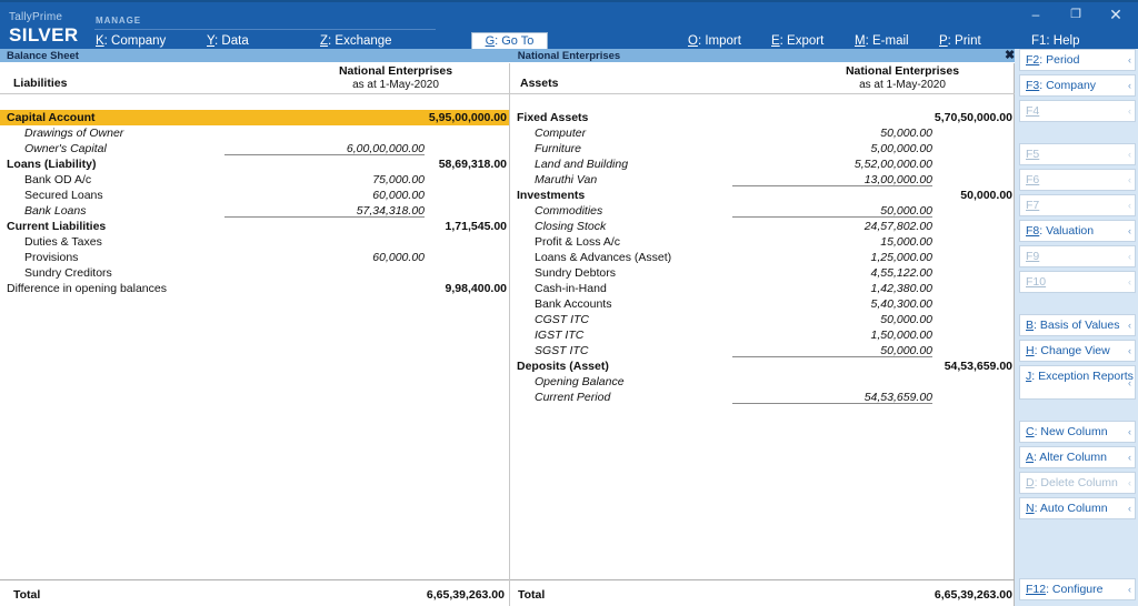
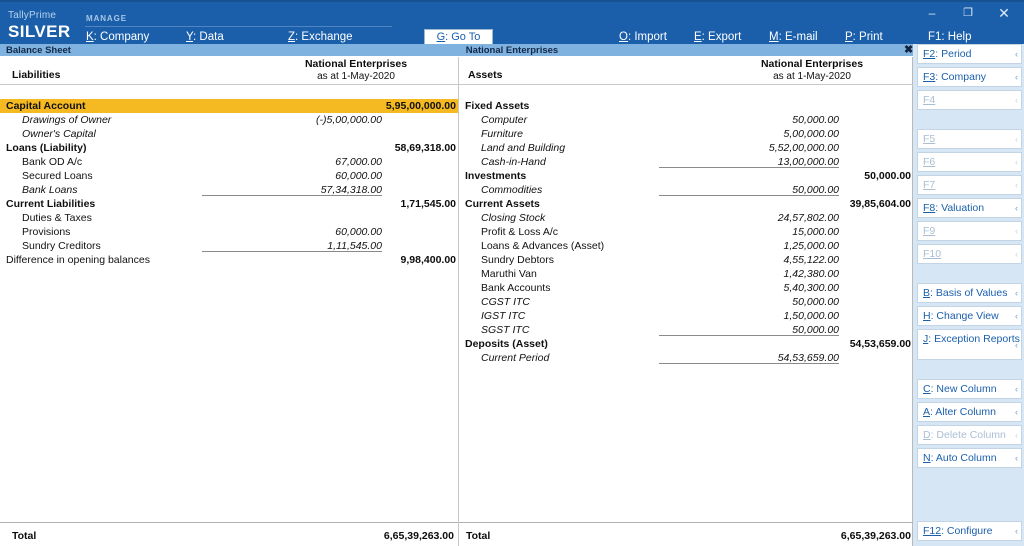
  TallyPrime
  SILVER
  MANAGE
  K: Company
  Y: Data
  Z: Exchange
  G: Go To
  O: Import
  E: Export
  M: E-mail
  P: Print
  F1: Help
  –
  ❐
  ✕
  Balance Sheet
  National Enterprises
  ✖
  Liabilities
  National Enterprises
  as at 1-May-2020
  Assets
  National Enterprises
  as at 1-May-2020
  Capital Account
  5,95,00,000.00
  Drawings of Owner
+ (-)5,00,000.00
  Owner's Capital
- 6,00,00,000.00
  Loans (Liability)
  58,69,318.00
  Bank OD A/c
- 75,000.00
+ 67,000.00
  Secured Loans
  60,000.00
  Bank Loans
  57,34,318.00
  Current Liabilities
  1,71,545.00
  Duties & Taxes
  Provisions
  60,000.00
  Sundry Creditors
+ 1,11,545.00
  Difference in opening balances
  9,98,400.00
  Fixed Assets
- 5,70,50,000.00
  Computer
  50,000.00
  Furniture
  5,00,000.00
  Land and Building
  5,52,00,000.00
- Maruthi Van
+ Cash-in-Hand
  13,00,000.00
  Investments
  50,000.00
  Commodities
  50,000.00
+ Current Assets
+ 39,85,604.00
  Closing Stock
  24,57,802.00
  Profit & Loss A/c
  15,000.00
  Loans & Advances (Asset)
  1,25,000.00
  Sundry Debtors
  4,55,122.00
- Cash-in-Hand
+ Maruthi Van
  1,42,380.00
  Bank Accounts
  5,40,300.00
  CGST ITC
  50,000.00
  IGST ITC
  1,50,000.00
  SGST ITC
  50,000.00
  Deposits (Asset)
  54,53,659.00
- Opening Balance
  Current Period
  54,53,659.00
  Total
  6,65,39,263.00
  Total
  6,65,39,263.00
  F2: Period
  ‹
  F3: Company
  ‹
  F4
  ‹
  F5
  ‹
  F6
  ‹
  F7
  ‹
  F8: Valuation
  ‹
  F9
  ‹
  F10
  ‹
  B: Basis of Values
  ‹
  H: Change View
  ‹
  J: Exception Reports
  ‹
  C: New Column
  ‹
  A: Alter Column
  ‹
  D: Delete Column
  ‹
  N: Auto Column
  ‹
  F12: Configure
  ‹
